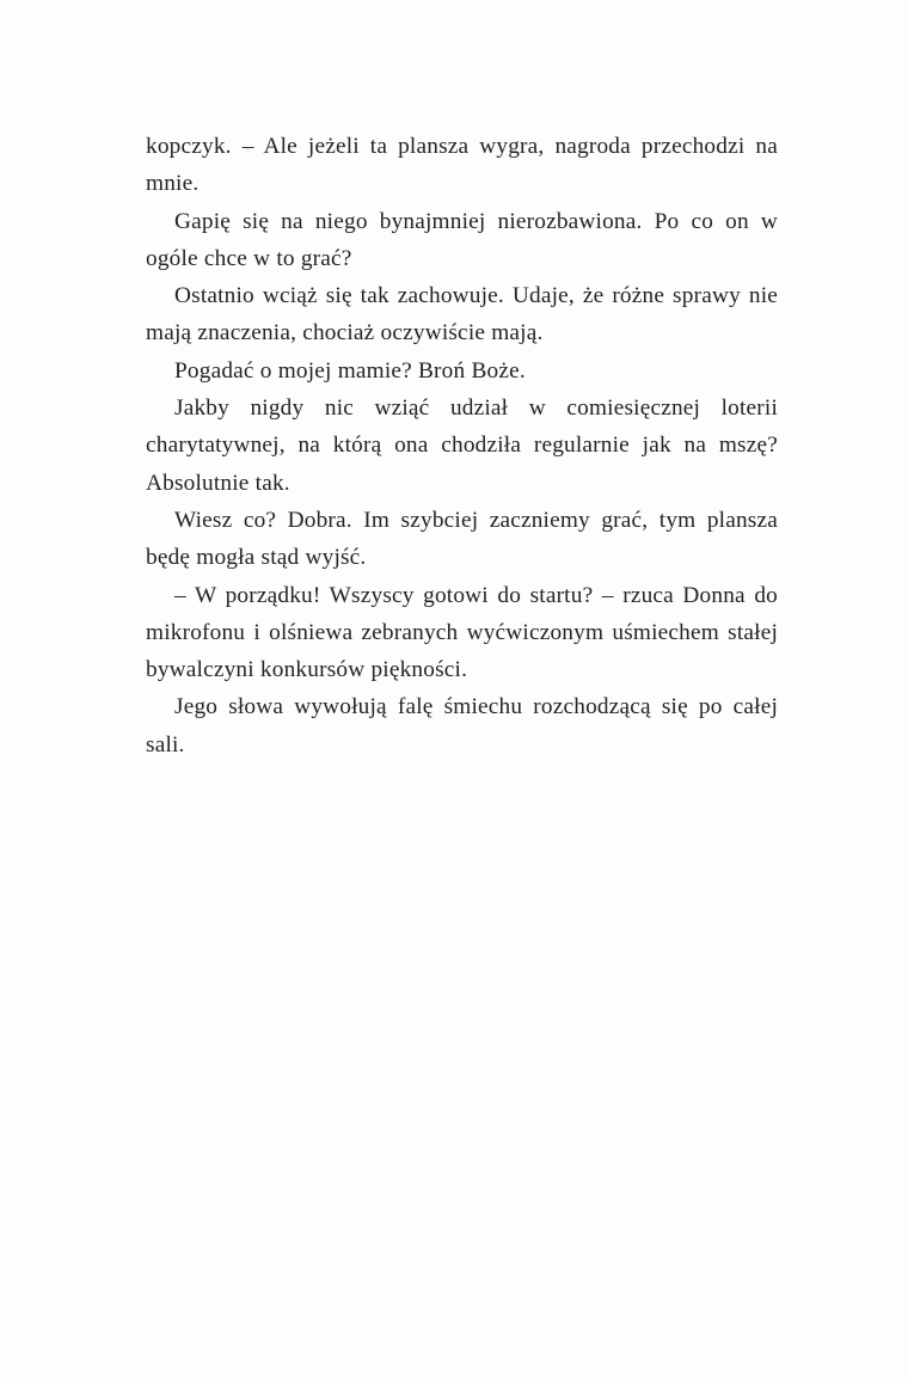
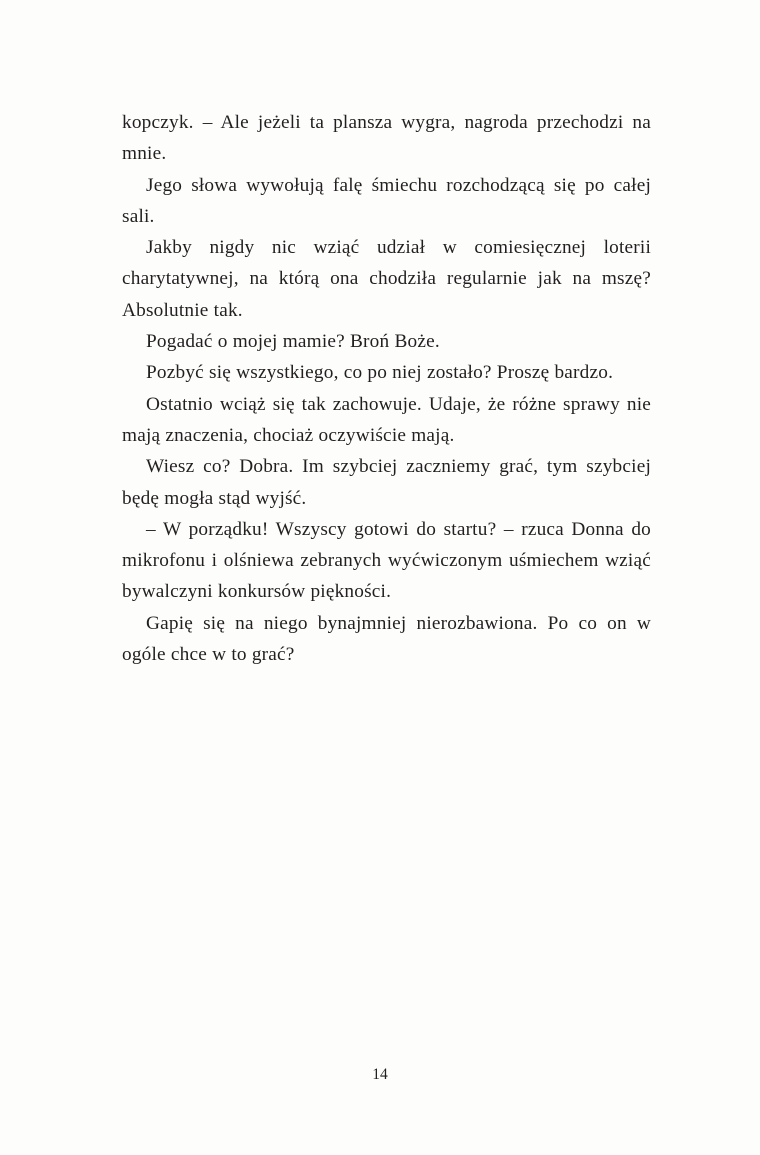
  kopczyk. – Ale jeżeli ta plansza wygra, nagroda prze­chodzi na mnie.
- Gapię się na niego bynajmniej nierozbawiona. Po co on w ogóle chce w to grać?
+ Jego słowa wywołują falę śmiechu rozchodzącą się po całej sali.
- Ostatnio wciąż się tak zachowuje. Udaje, że różne sprawy nie mają znaczenia, chociaż oczywiście mają.
+ Jakby nigdy nic wziąć udział w comiesięcznej loterii charytatywnej, na którą ona chodziła regularnie jak na mszę? Absolutnie tak.
  Pogadać o mojej mamie? Broń Boże.
+ Pozbyć się wszystkiego, co po niej zostało? Proszę bardzo.
- Jakby nigdy nic wziąć udział w comiesięcznej loterii charytatywnej, na którą ona chodziła regularnie jak na mszę? Absolutnie tak.
+ Ostatnio wciąż się tak zachowuje. Udaje, że różne sprawy nie mają znaczenia, chociaż oczywiście mają.
- Wiesz co? Dobra. Im szybciej zaczniemy grać, tym plansza będę mogła stąd wyjść.
+ Wiesz co? Dobra. Im szybciej zaczniemy grać, tym szybciej będę mogła stąd wyjść.
- – W porządku! Wszyscy gotowi do startu? – rzuca Donna do mikrofonu i olśniewa zebranych wyćwi­czonym uśmiechem stałej bywalczyni konkursów piękności.
+ – W porządku! Wszyscy gotowi do startu? – rzuca Donna do mikrofonu i olśniewa zebranych wyćwi­czonym uśmiechem wziąć bywalczyni konkursów piękności.
- Jego słowa wywołują falę śmiechu rozchodzącą się po całej sali.
+ Gapię się na niego bynajmniej nierozbawiona. Po co on w ogóle chce w to grać?
+ 14
